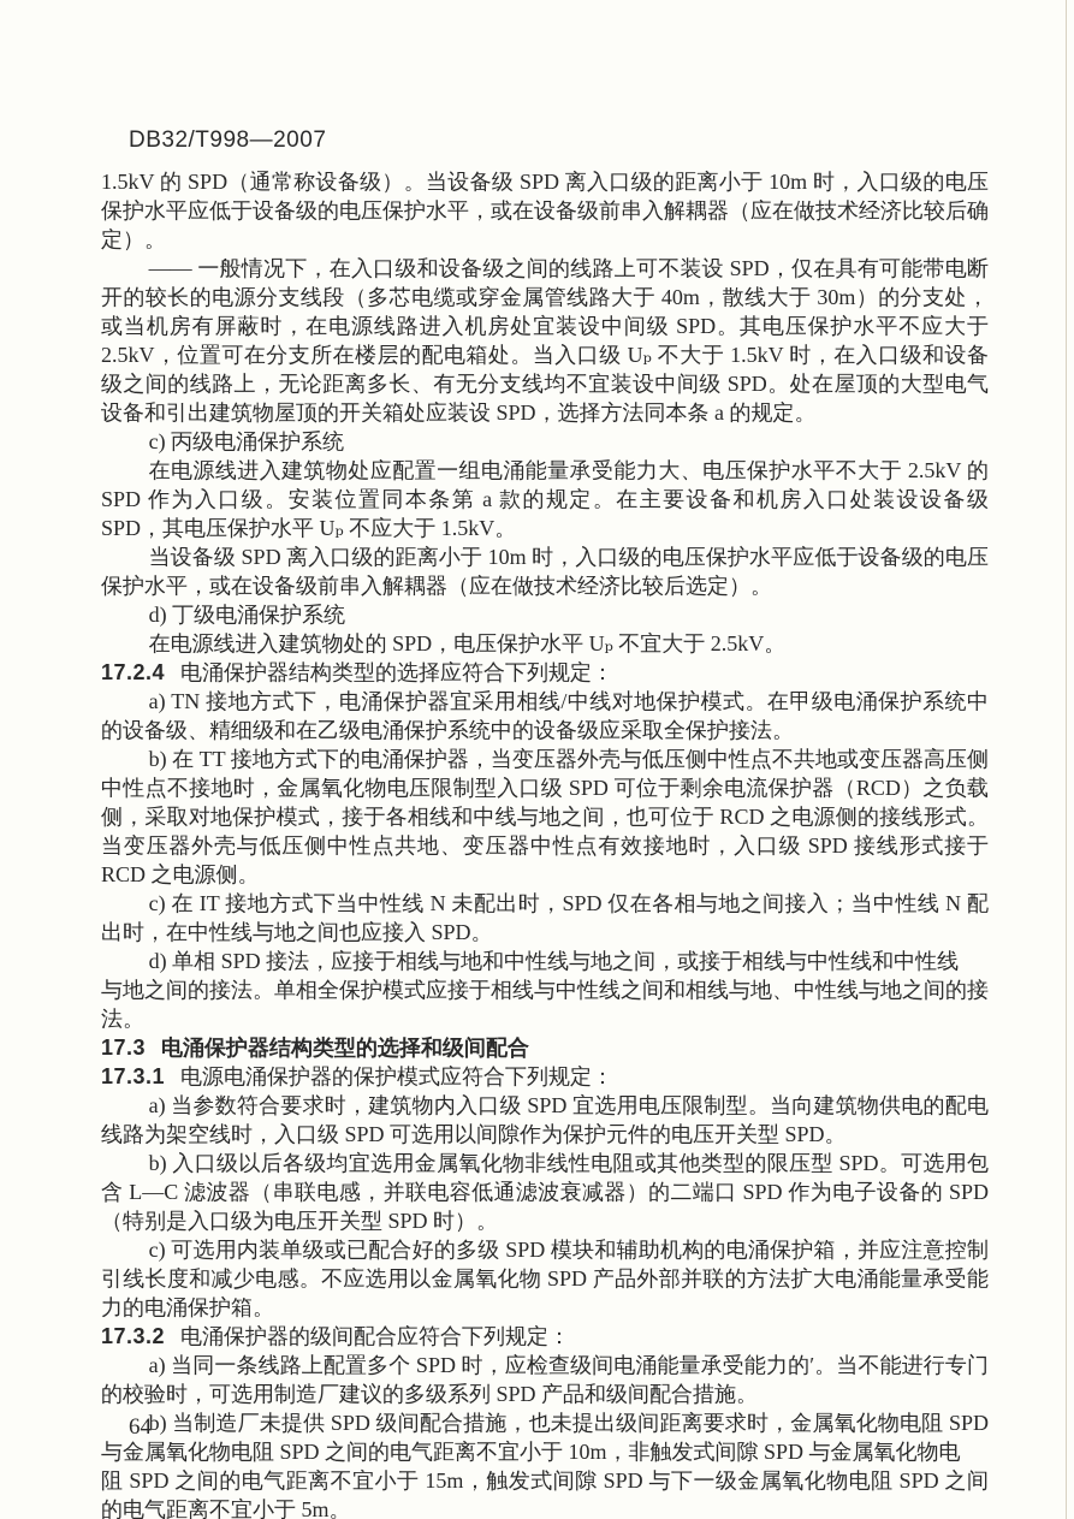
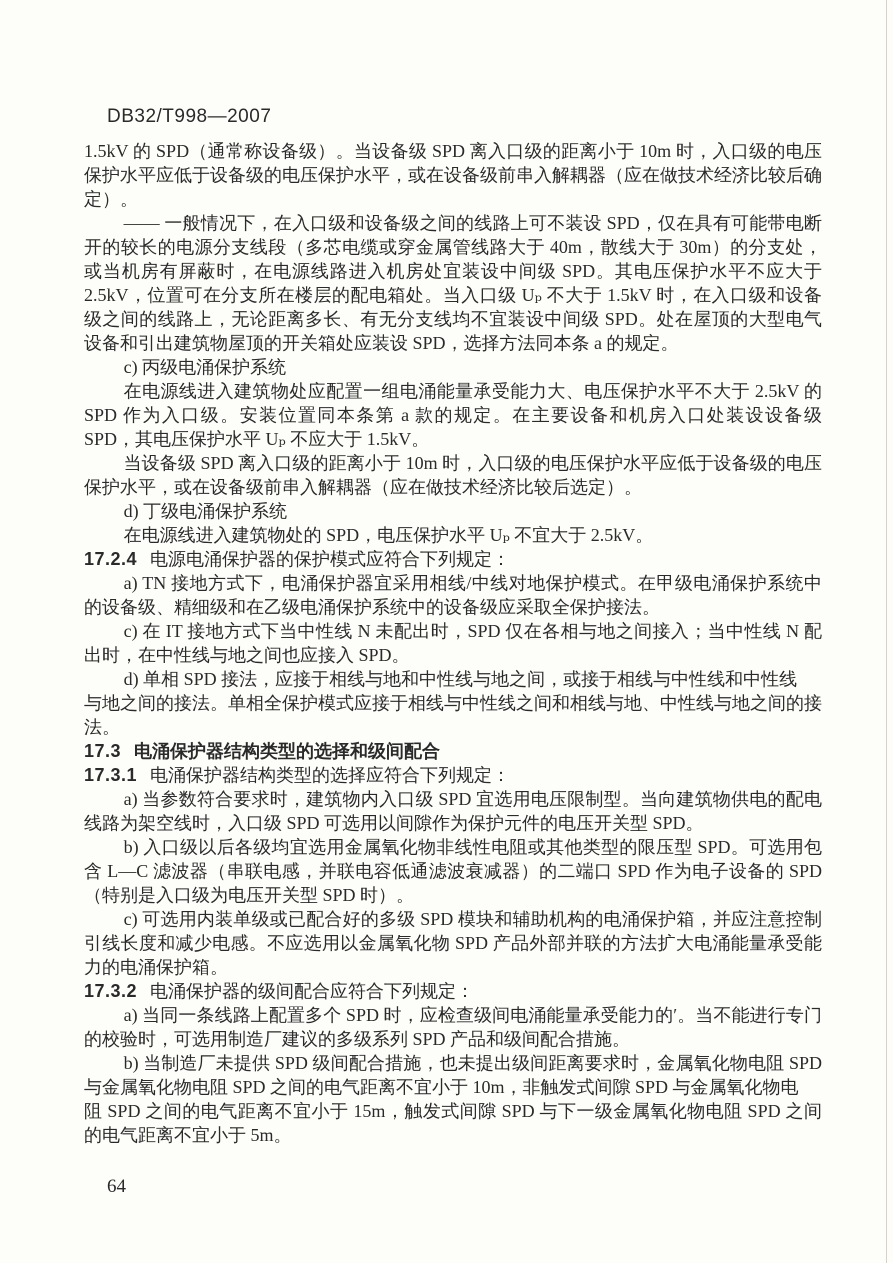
  DB32/T998—2007
  1.5kV 的 SPD（通常称设备级）。当设备级 SPD 离入口级的距离小于 10m 时，入口级的电压保护水平应低于设备级的电压保护水平，或在设备级前串入解耦器（应在做技术经济比较后确定）。
  —— 一般情况下，在入口级和设备级之间的线路上可不装设 SPD，仅在具有可能带电断开的较长的电源分支线段（多芯电缆或穿金属管线路大于 40m，散线大于 30m）的分支处，或当机房有屏蔽时，在电源线路进入机房处宜装设中间级 SPD。其电压保护水平不应大于 2.5kV，位置可在分支所在楼层的配电箱处。当入口级 Uₚ 不大于 1.5kV 时，在入口级和设备级之间的线路上，无论距离多长、有无分支线均不宜装设中间级 SPD。处在屋顶的大型电气设备和引出建筑物屋顶的开关箱处应装设 SPD，选择方法同本条 a 的规定。
  c) 丙级电涌保护系统
  在电源线进入建筑物处应配置一组电涌能量承受能力大、电压保护水平不大于 2.5kV 的 SPD 作为入口级。安装位置同本条第 a 款的规定。在主要设备和机房入口处装设设备级 SPD，其电压保护水平 Uₚ 不应大于 1.5kV。
  当设备级 SPD 离入口级的距离小于 10m 时，入口级的电压保护水平应低于设备级的电压保护水平，或在设备级前串入解耦器（应在做技术经济比较后选定）。
  d) 丁级电涌保护系统
  在电源线进入建筑物处的 SPD，电压保护水平 Uₚ 不宜大于 2.5kV。
- 17.2.4 电涌保护器结构类型的选择应符合下列规定：
+ 17.2.4 电源电涌保护器的保护模式应符合下列规定：
  a) TN 接地方式下，电涌保护器宜采用相线/中线对地保护模式。在甲级电涌保护系统中的设备级、精细级和在乙级电涌保护系统中的设备级应采取全保护接法。
- b) 在 TT 接地方式下的电涌保护器，当变压器外壳与低压侧中性点不共地或变压器高压侧中性点不接地时，金属氧化物电压限制型入口级 SPD 可位于剩余电流保护器（RCD）之负载侧，采取对地保护模式，接于各相线和中线与地之间，也可位于 RCD 之电源侧的接线形式。当变压器外壳与低压侧中性点共地、变压器中性点有效接地时，入口级 SPD 接线形式接于 RCD 之电源侧。
  c) 在 IT 接地方式下当中性线 N 未配出时，SPD 仅在各相与地之间接入；当中性线 N 配出时，在中性线与地之间也应接入 SPD。
  d) 单相 SPD 接法，应接于相线与地和中性线与地之间，或接于相线与中性线和中性线
  与地之间的接法。单相全保护模式应接于相线与中性线之间和相线与地、中性线与地之间的接法。
  17.3 电涌保护器结构类型的选择和级间配合
- 17.3.1 电源电涌保护器的保护模式应符合下列规定：
+ 17.3.1 电涌保护器结构类型的选择应符合下列规定：
  a) 当参数符合要求时，建筑物内入口级 SPD 宜选用电压限制型。当向建筑物供电的配电线路为架空线时，入口级 SPD 可选用以间隙作为保护元件的电压开关型 SPD。
  b) 入口级以后各级均宜选用金属氧化物非线性电阻或其他类型的限压型 SPD。可选用包含 L—C 滤波器（串联电感，并联电容低通滤波衰减器）的二端口 SPD 作为电子设备的 SPD（特别是入口级为电压开关型 SPD 时）。
  c) 可选用内装单级或已配合好的多级 SPD 模块和辅助机构的电涌保护箱，并应注意控制引线长度和减少电感。不应选用以金属氧化物 SPD 产品外部并联的方法扩大电涌能量承受能力的电涌保护箱。
  17.3.2 电涌保护器的级间配合应符合下列规定：
  a) 当同一条线路上配置多个 SPD 时，应检查级间电涌能量承受能力的′。当不能进行专门的校验时，可选用制造厂建议的多级系列 SPD 产品和级间配合措施。
  b) 当制造厂未提供 SPD 级间配合措施，也未提出级间距离要求时，金属氧化物电阻 SPD 与金属氧化物电阻 SPD 之间的电气距离不宜小于 10m，非触发式间隙 SPD 与金属氧化物电
  阻 SPD 之间的电气距离不宜小于 15m，触发式间隙 SPD 与下一级金属氧化物电阻 SPD 之间的电气距离不宜小于 5m。
  64
